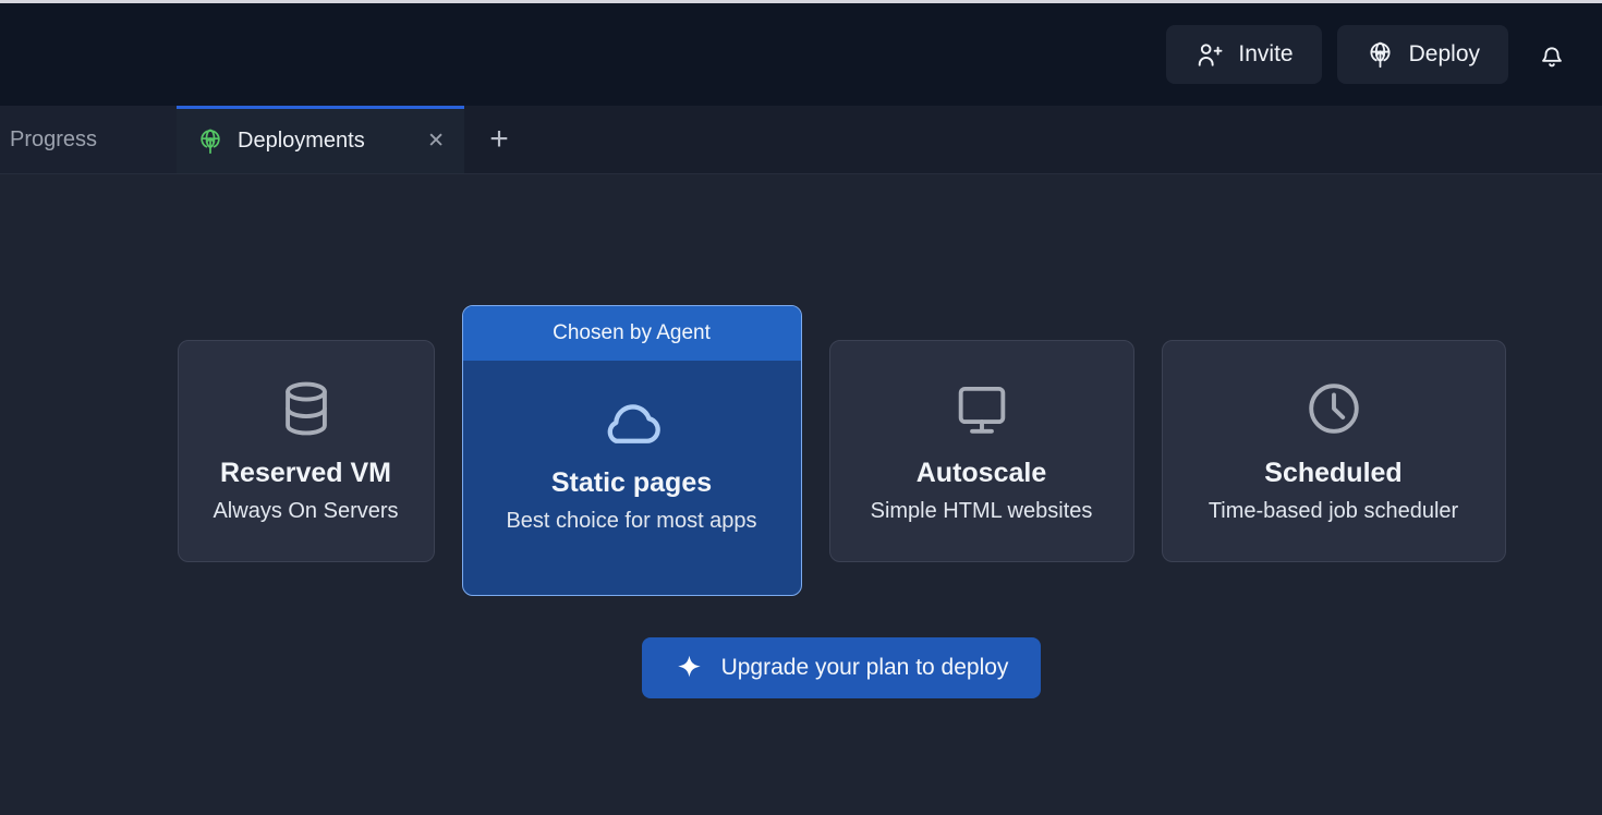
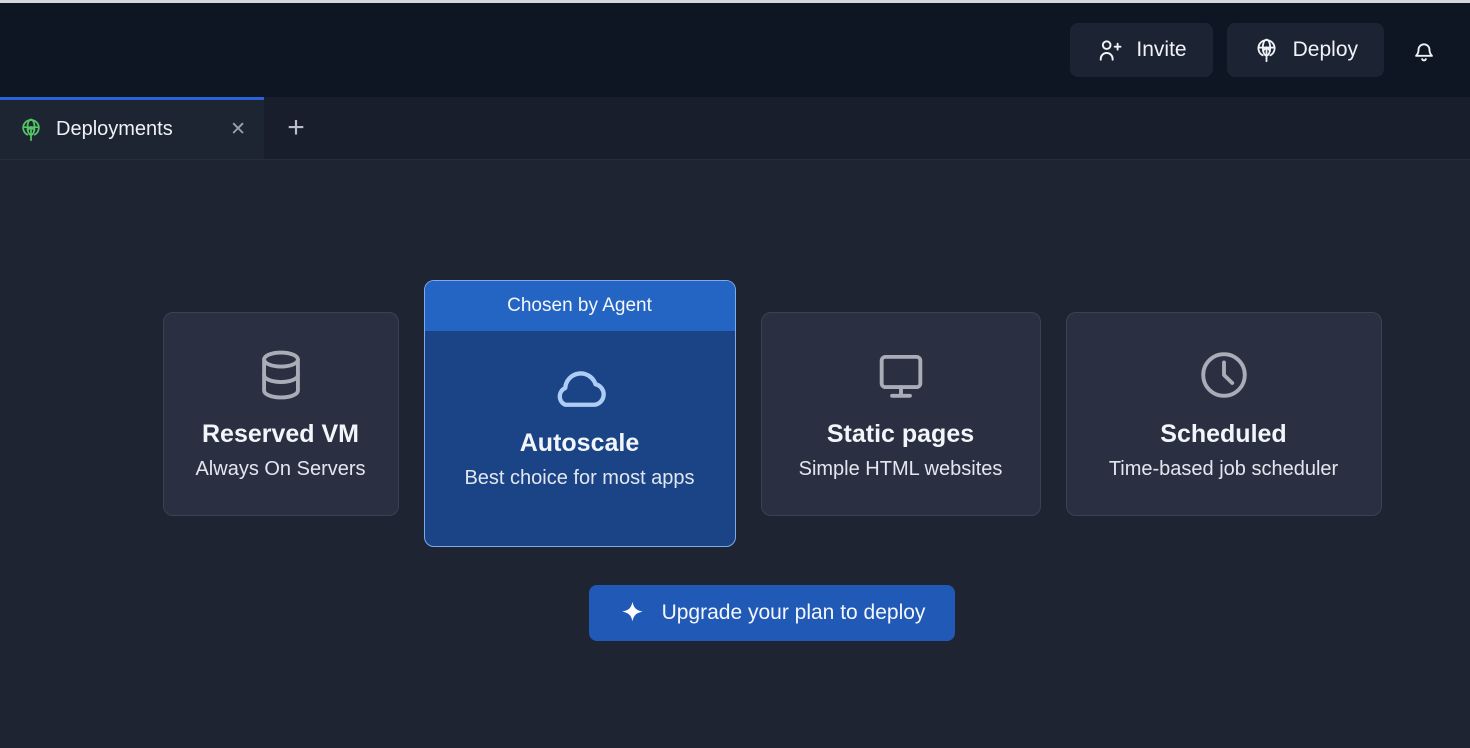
  Invite
  Deploy
- Progress
  Deployments
  ✕
  +
  Reserved VM
  Always On Servers
  Chosen by Agent
- Static pages
+ Autoscale
  Best choice for most apps
- Autoscale
+ Static pages
  Simple HTML websites
  Scheduled
  Time-based job scheduler
  Upgrade your plan to deploy
